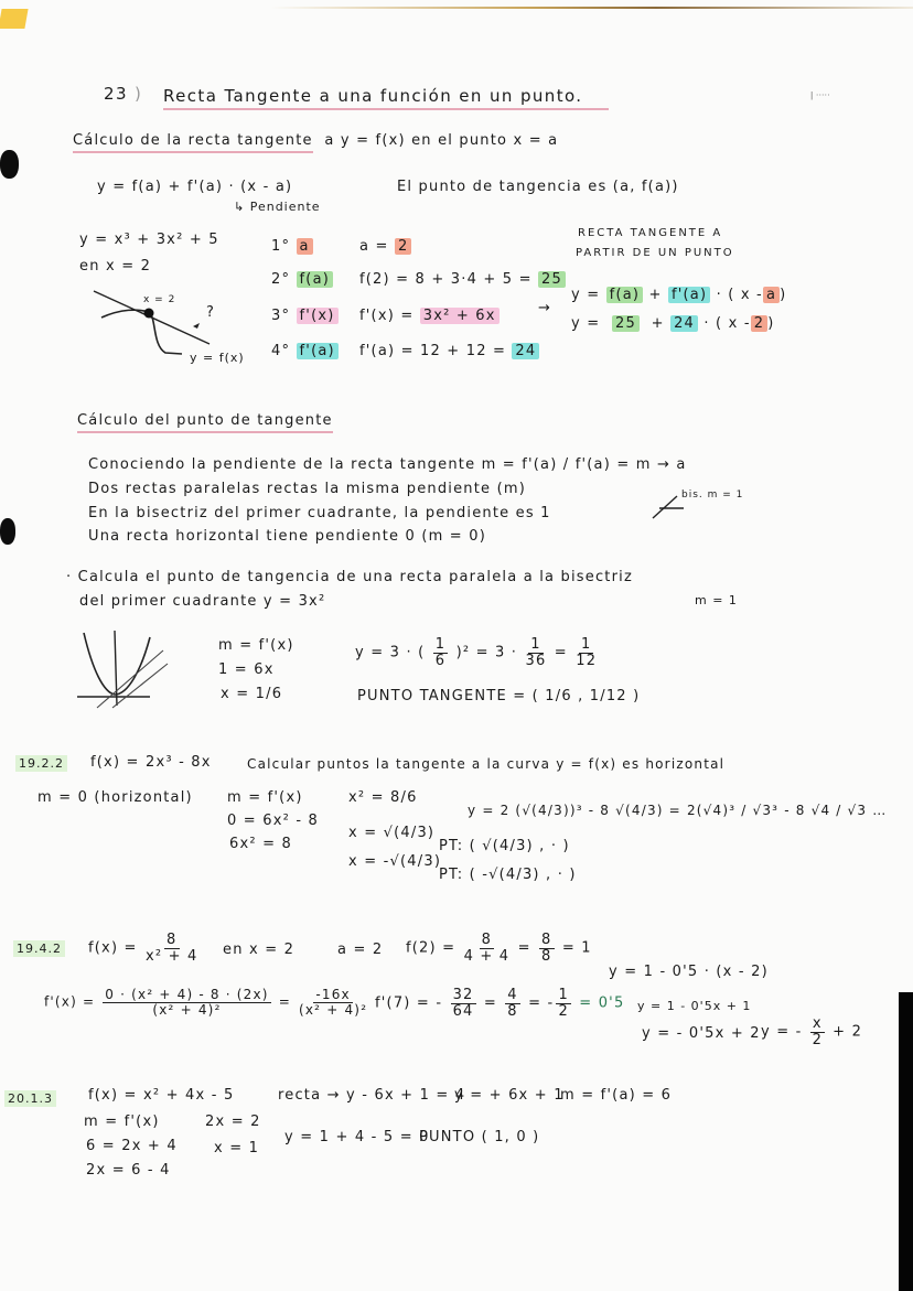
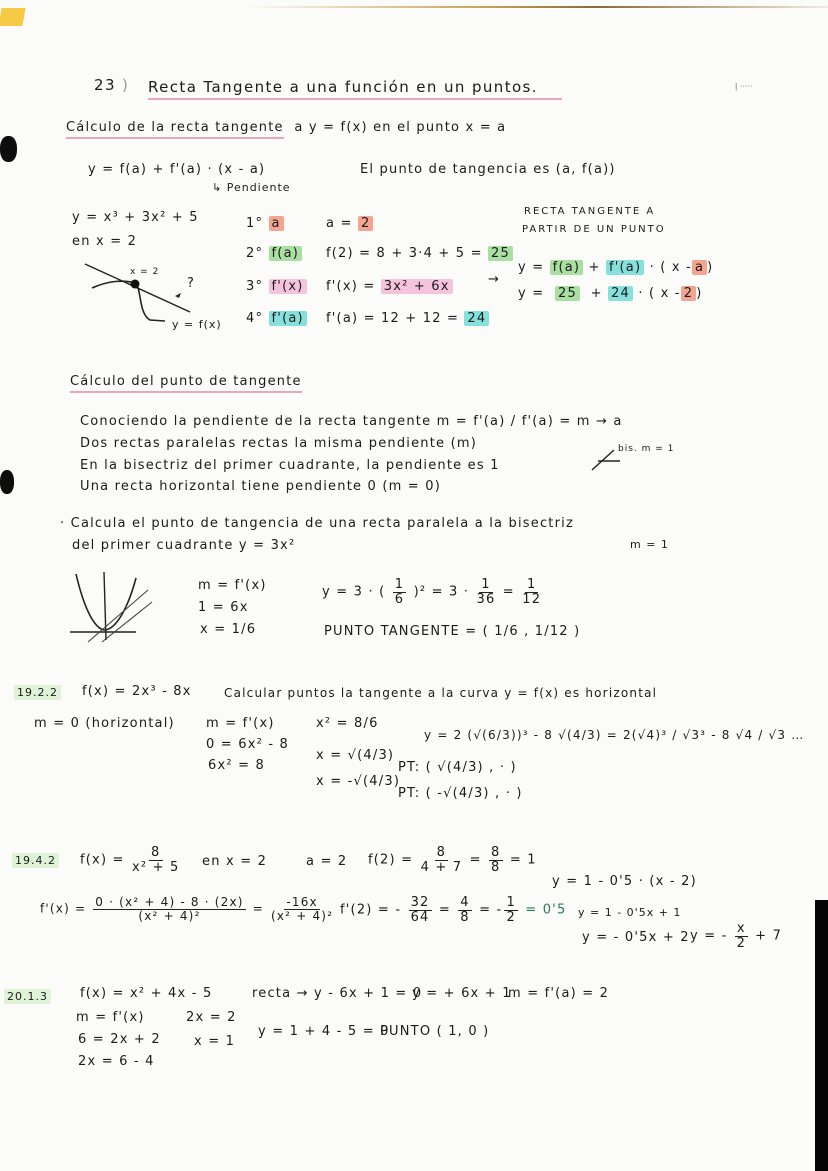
  ǀ ·····
  23 )
- Recta Tangente a una función en un punto.
+ Recta Tangente a una función en un puntos.
  Cálculo de la recta tangente a y = f(x) en el punto x = a
  y = f(a) + f'(a) · (x - a)
  ↳ Pendiente
  El punto de tangencia es (a, f(a))
  y = x³ + 3x² + 5
  en x = 2
  x = 2
  ?
  y = f(x)
  1° a
  a = 2
  2° f(a)
  f(2) = 8 + 3·4 + 5 = 25
  3° f'(x)
  f'(x) = 3x² + 6x
  4° f'(a)
  f'(a) = 12 + 12 = 24
  RECTA TANGENTE A
  PARTIR DE UN PUNTO
  →
  y = f(a) + f'(a) · ( x - a )
  y = 25 + 24 · ( x - 2 )
  Cálculo del punto de tangente
  Conociendo la pendiente de la recta tangente m = f'(a) / f'(a) = m → a
  Dos rectas paralelas rectas la misma pendiente (m)
  En la bisectriz del primer cuadrante, la pendiente es 1
  Una recta horizontal tiene pendiente 0 (m = 0)
  bis. m = 1
  · Calcula el punto de tangencia de una recta paralela a la bisectriz
  del primer cuadrante y = 3x²
  m = 1
  m = f'(x)
  1 = 6x
  x = 1/6
  y = 3 · (
  1
  6
  )² = 3 ·
  1
  36
  =
  1
  12
  PUNTO TANGENTE = ( 1/6 , 1/12 )
  19.2.2
  f(x) = 2x³ - 8x
  Calcular puntos la tangente a la curva y = f(x) es horizontal
  m = 0 (horizontal)
  m = f'(x)
  0 = 6x² - 8
  6x² = 8
  x² = 8/6
  x = √(4/3)
  x = -√(4/3)
- y = 2 (√(4/3))³ - 8 √(4/3) = 2(√4)³ / √3³ - 8 √4 / √3 …
+ y = 2 (√(6/3))³ - 8 √(4/3) = 2(√4)³ / √3³ - 8 √4 / √3 …
  PT: ( √(4/3) , · )
  PT: ( -√(4/3) , · )
  19.4.2
  f(x) =
  8
- x² + 4
+ x² + 5
  en x = 2
  a = 2
  f(2) =
  8
- 4 + 4
+ 4 + 7
  =
  8
  8
  = 1
  f'(x) =
  0 · (x² + 4) - 8 · (2x)
  (x² + 4)²
  =
  -16x
  (x² + 4)²
- f'(7) = -
+ f'(2) = -
  32
  64
  =
  4
  8
  = -
  1
  2
  = 0'5
  y = 1 - 0'5 · (x - 2)
  y = 1 - 0'5x + 1
  y = - 0'5x + 2
  y = -
  x
  2
- + 2
+ + 7
  20.1.3
  f(x) = x² + 4x - 5
- recta → y - 6x + 1 = 4
+ recta → y - 6x + 1 = 0
  y = + 6x + 1
- m = f'(a) = 6
+ m = f'(a) = 2
  m = f'(x)
- 6 = 2x + 4
+ 6 = 2x + 2
  2x = 6 - 4
  2x = 2
  x = 1
  y = 1 + 4 - 5 = 0
  PUNTO ( 1, 0 )
